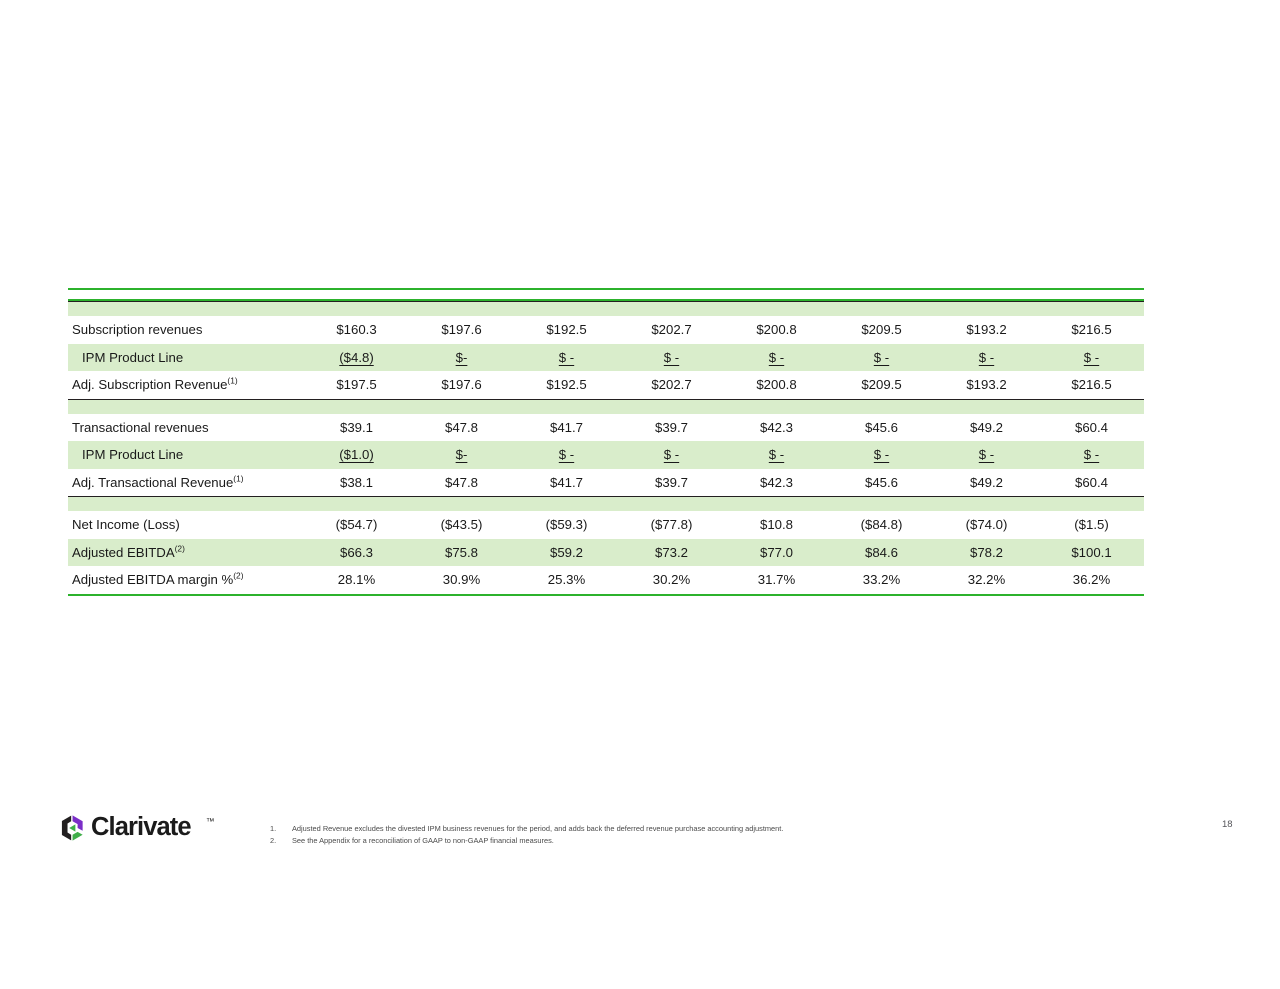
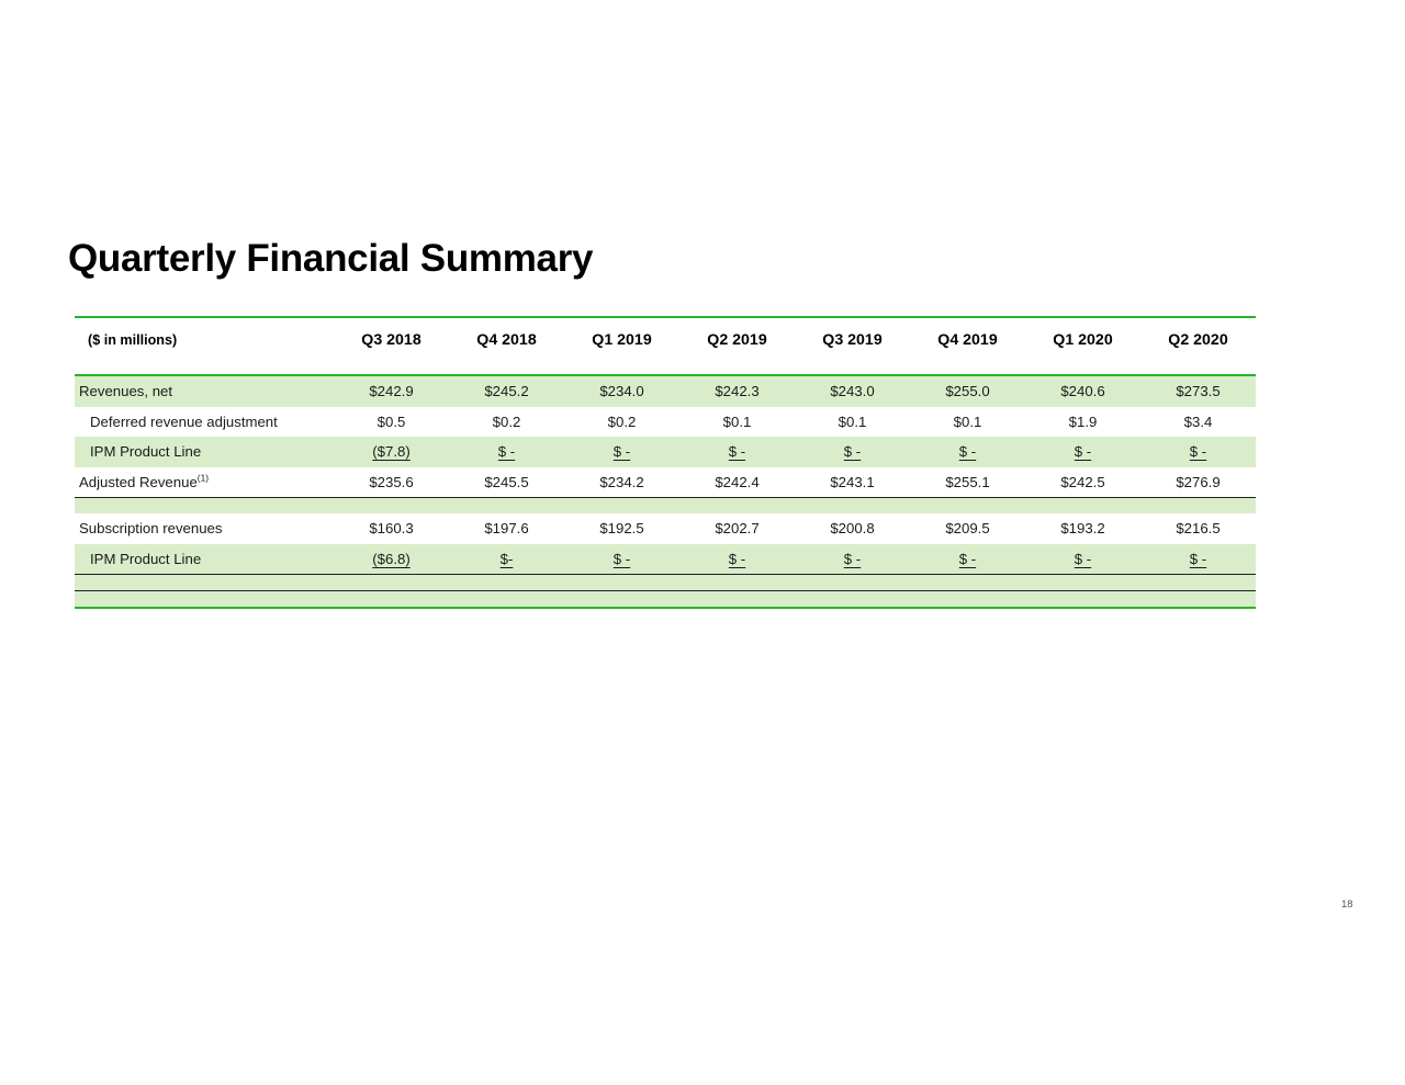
+ Quarterly Financial Summary
+ ($ in millions)	Q3 2018	Q4 2018	Q1 2019	Q2 2019	Q3 2019	Q4 2019	Q1 2020	Q2 2020
+ Revenues, net	$242.9	$245.2	$234.0	$242.3	$243.0	$255.0	$240.6	$273.5
+ Deferred revenue adjustment	$0.5	$0.2	$0.2	$0.1	$0.1	$0.1	$1.9	$3.4
+ IPM Product Line	($7.8)	$ -	$ -	$ -	$ -	$ -	$ -	$ -
+ Adjusted Revenue(1)	$235.6	$245.5	$234.2	$242.4	$243.1	$255.1	$242.5	$276.9
  Subscription revenues	$160.3	$197.6	$192.5	$202.7	$200.8	$209.5	$193.2	$216.5
- IPM Product Line	($4.8)	$-	$ -	$ -	$ -	$ -	$ -	$ -
+ IPM Product Line	($6.8)	$-	$ -	$ -	$ -	$ -	$ -	$ -
- Adj. Subscription Revenue(1)	$197.5	$197.6	$192.5	$202.7	$200.8	$209.5	$193.2	$216.5
- Transactional revenues	$39.1	$47.8	$41.7	$39.7	$42.3	$45.6	$49.2	$60.4
- IPM Product Line	($1.0)	$-	$ -	$ -	$ -	$ -	$ -	$ -
- Adj. Transactional Revenue(1)	$38.1	$47.8	$41.7	$39.7	$42.3	$45.6	$49.2	$60.4
- Net Income (Loss)	($54.7)	($43.5)	($59.3)	($77.8)	$10.8	($84.8)	($74.0)	($1.5)
- Adjusted EBITDA(2)	$66.3	$75.8	$59.2	$73.2	$77.0	$84.6	$78.2	$100.1
- Adjusted EBITDA margin %(2)	28.1%	30.9%	25.3%	30.2%	31.7%	33.2%	32.2%	36.2%
- Clarivate
- ™
- 1.
- Adjusted Revenue excludes the divested IPM business revenues for the period, and adds back the deferred revenue purchase accounting adjustment.
- 2.
- See the Appendix for a reconciliation of GAAP to non-GAAP financial measures.
  18
